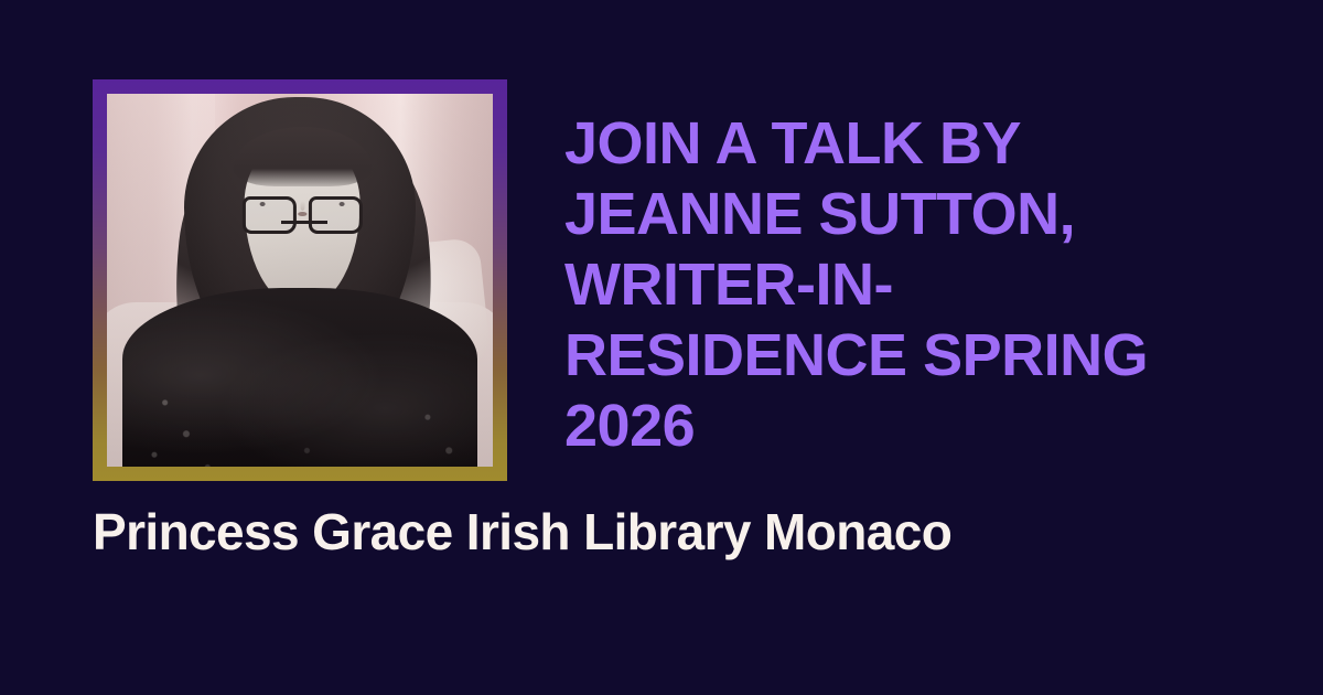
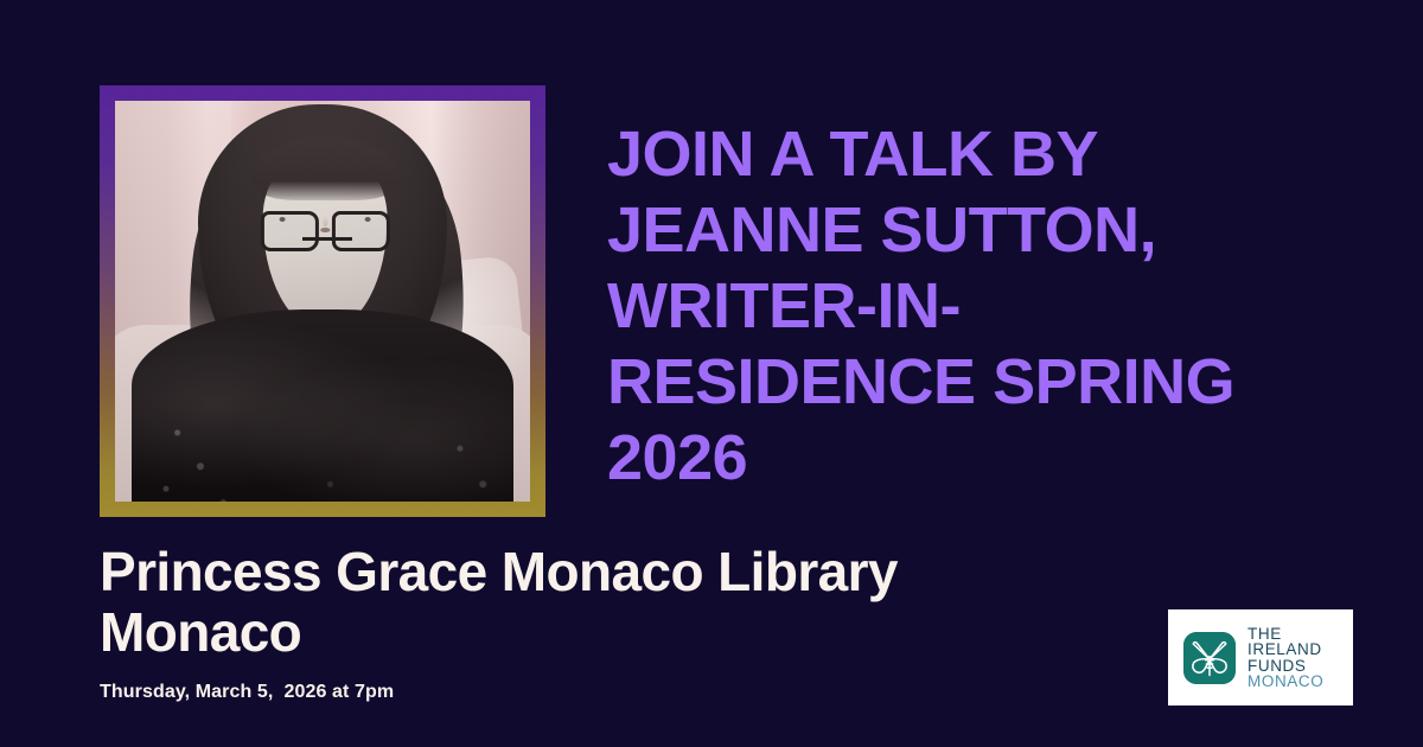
  JOIN A TALK BY JEANNE SUTTON, WRITER-IN-RESIDENCE SPRING 2026
- Princess Grace Irish Library Monaco
+ Princess Grace Monaco Library Monaco
+ Thursday, March 5, 2026 at 7pm
+ THE
+ IRELAND
+ FUNDS
+ MONACO
